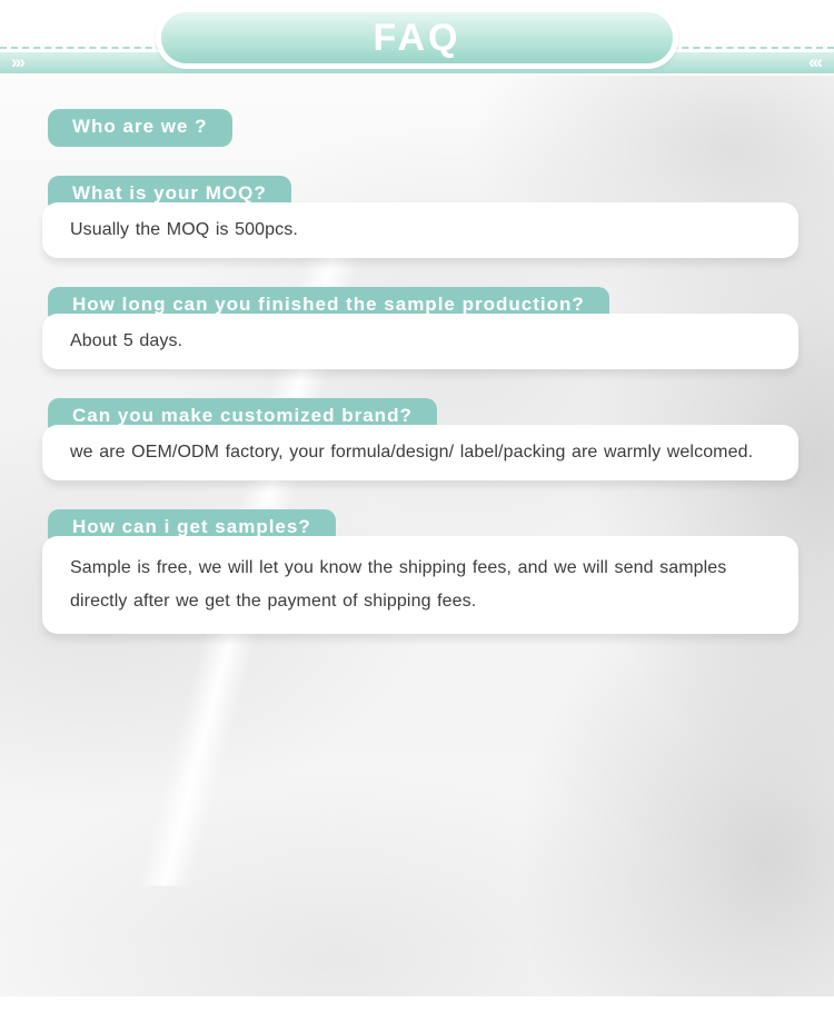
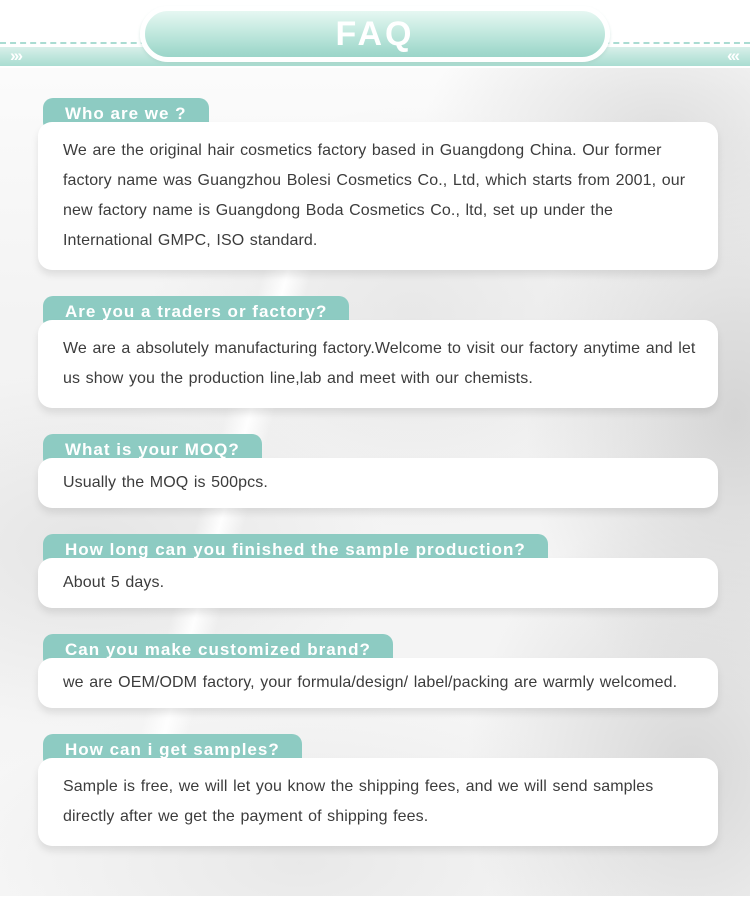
  ›››
  ‹‹‹
  FAQ
  Who are we ?
+ We are the original hair cosmetics factory based in Guangdong China. Our former factory name was Guangzhou Bolesi Cosmetics Co., Ltd, which starts from 2001, our new factory name is Guangdong Boda Cosmetics Co., ltd, set up under the International GMPC, ISO standard.
+ Are you a traders or factory?
+ We are a absolutely manufacturing factory.Welcome to visit our factory anytime and let us show you the production line,lab and meet with our chemists.
  What is your MOQ?
  Usually the MOQ is 500pcs.
  How long can you finished the sample production?
  About 5 days.
  Can you make customized brand?
  we are OEM/ODM factory, your formula/design/ label/packing are warmly welcomed.
  How can i get samples?
  Sample is free, we will let you know the shipping fees, and we will send samples directly after we get the payment of shipping fees.
